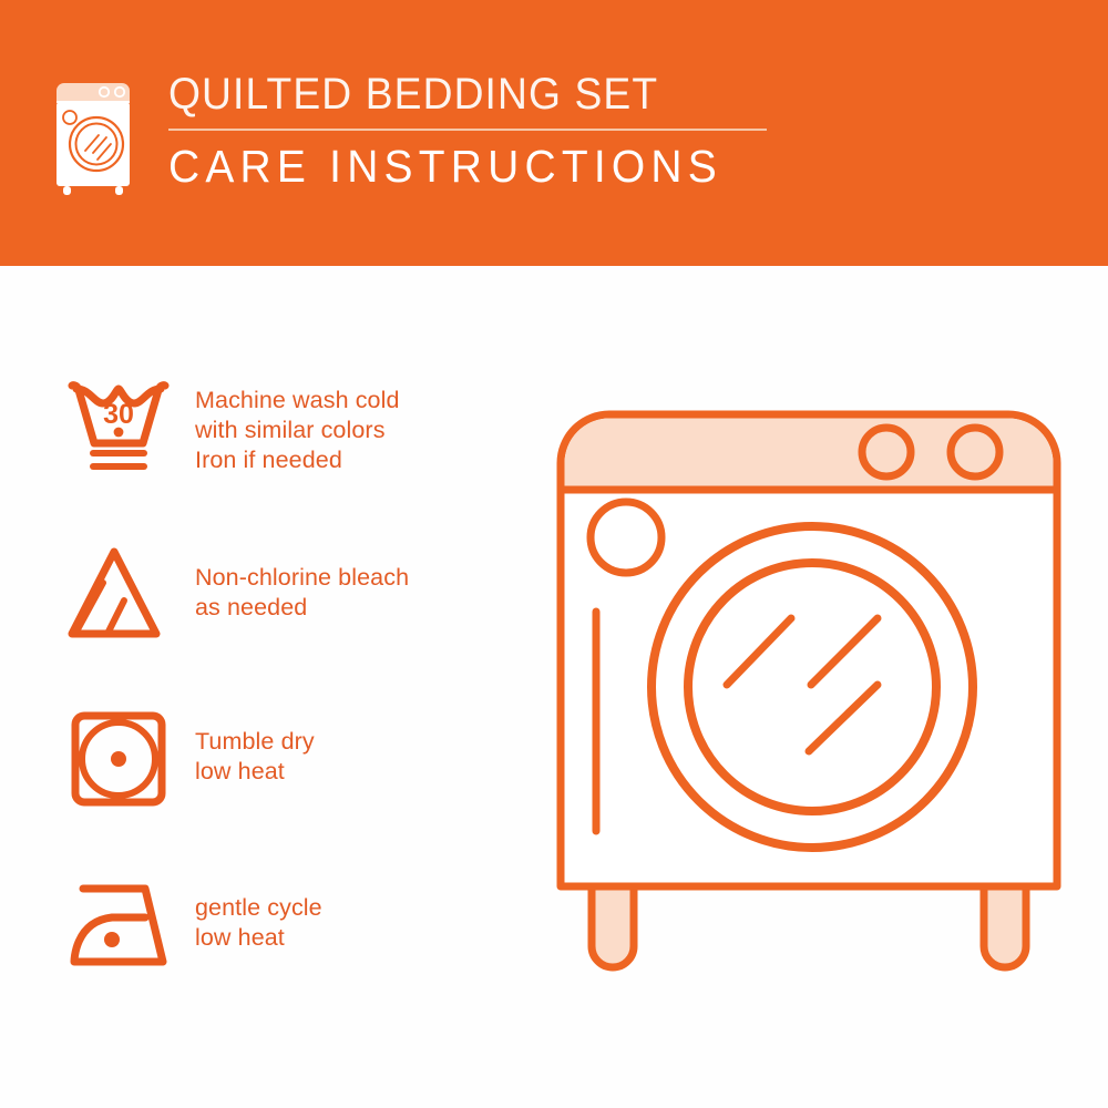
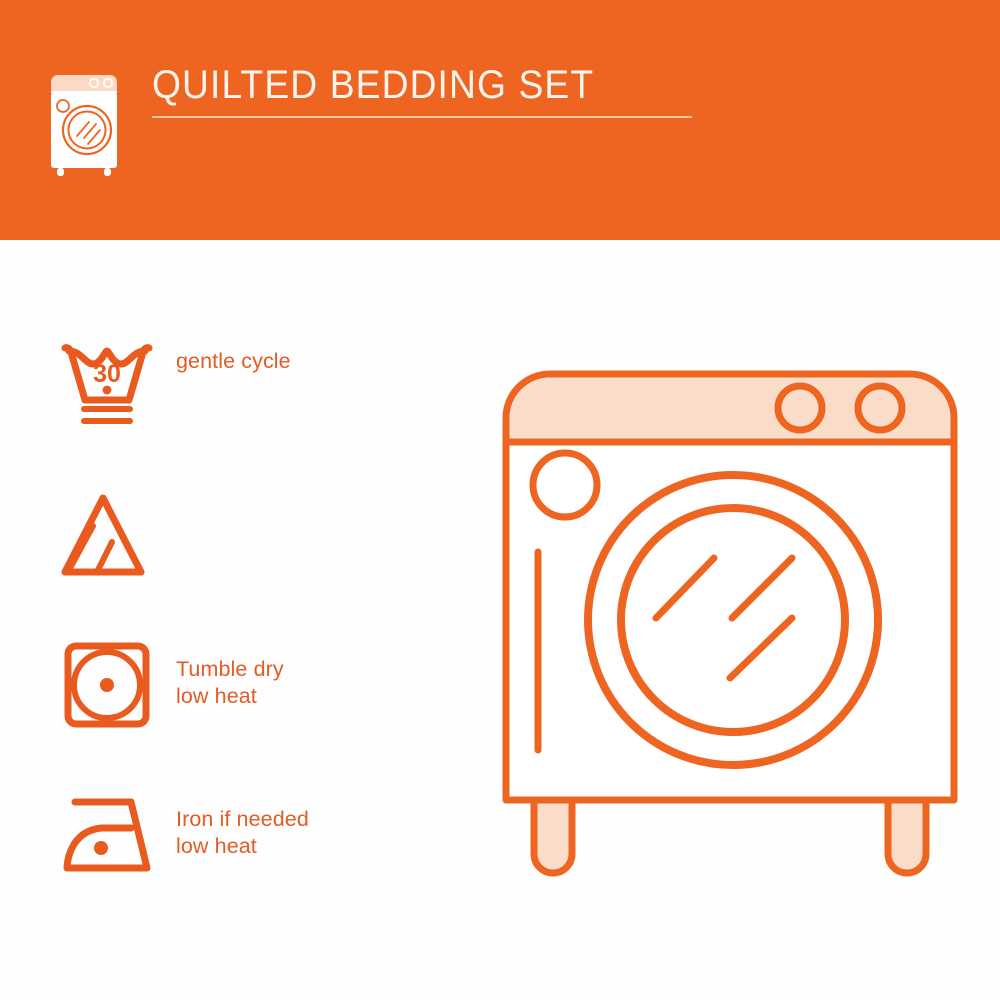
  QUILTED BEDDING SET
- CARE INSTRUCTIONS
  30
- Machine wash cold
- with similar colors
- Iron if needed
+ gentle cycle
- Non-chlorine bleach
- as needed
  Tumble dry
  low heat
- gentle cycle
+ Iron if needed
  low heat
